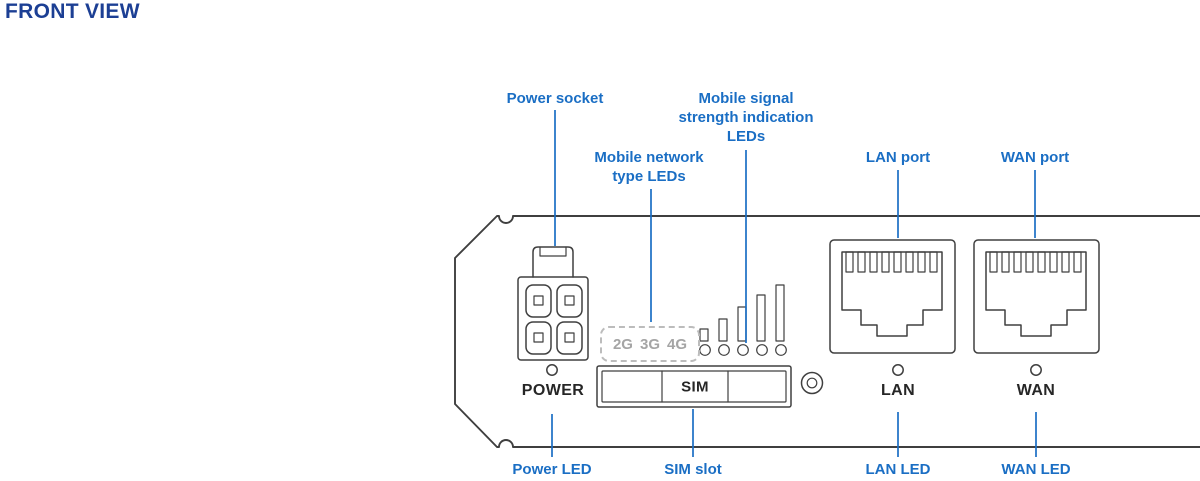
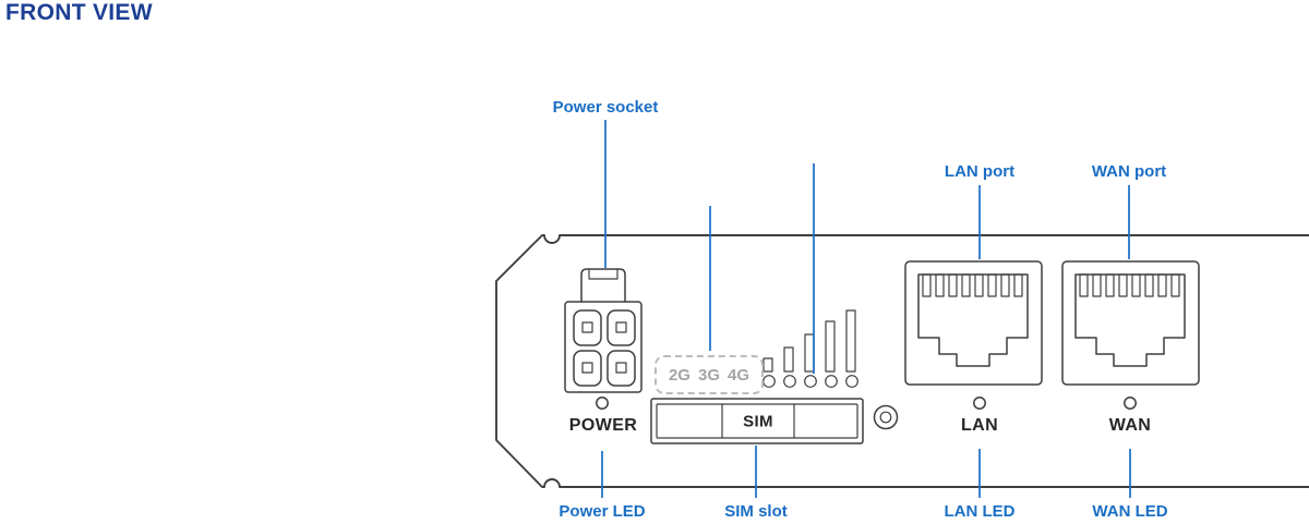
  FRONT VIEW
  Power socket
- Mobile signal
- strength indication
- LEDs
- Mobile network
- type LEDs
  LAN port
  WAN port
  Power LED
  SIM slot
  LAN LED
  WAN LED
  POWER
  SIM
  LAN
  WAN
  2G
  3G
  4G
